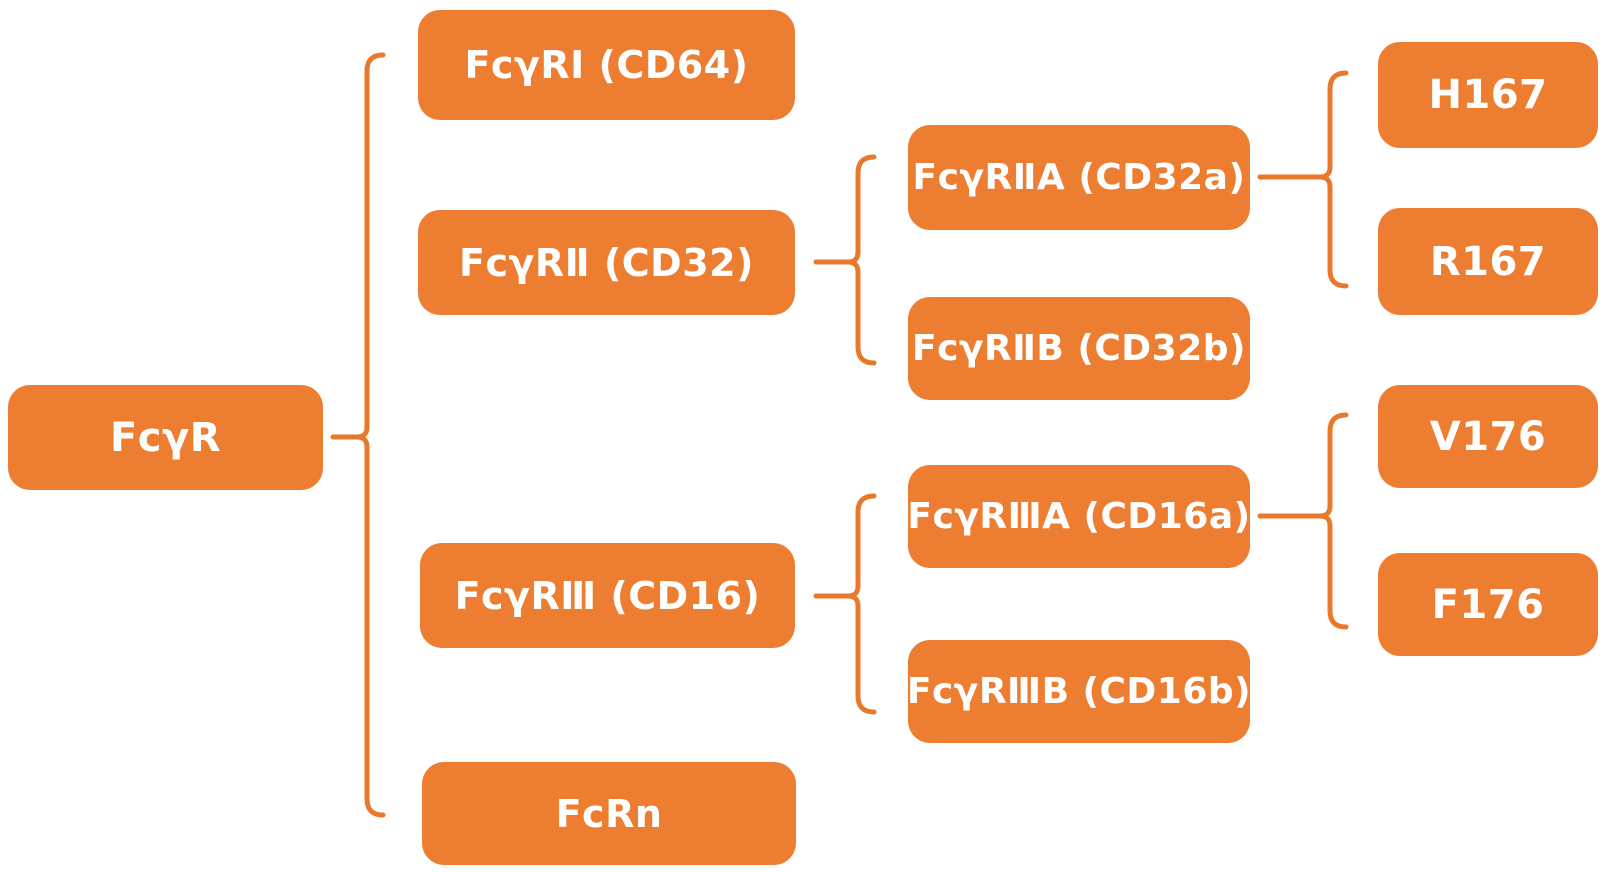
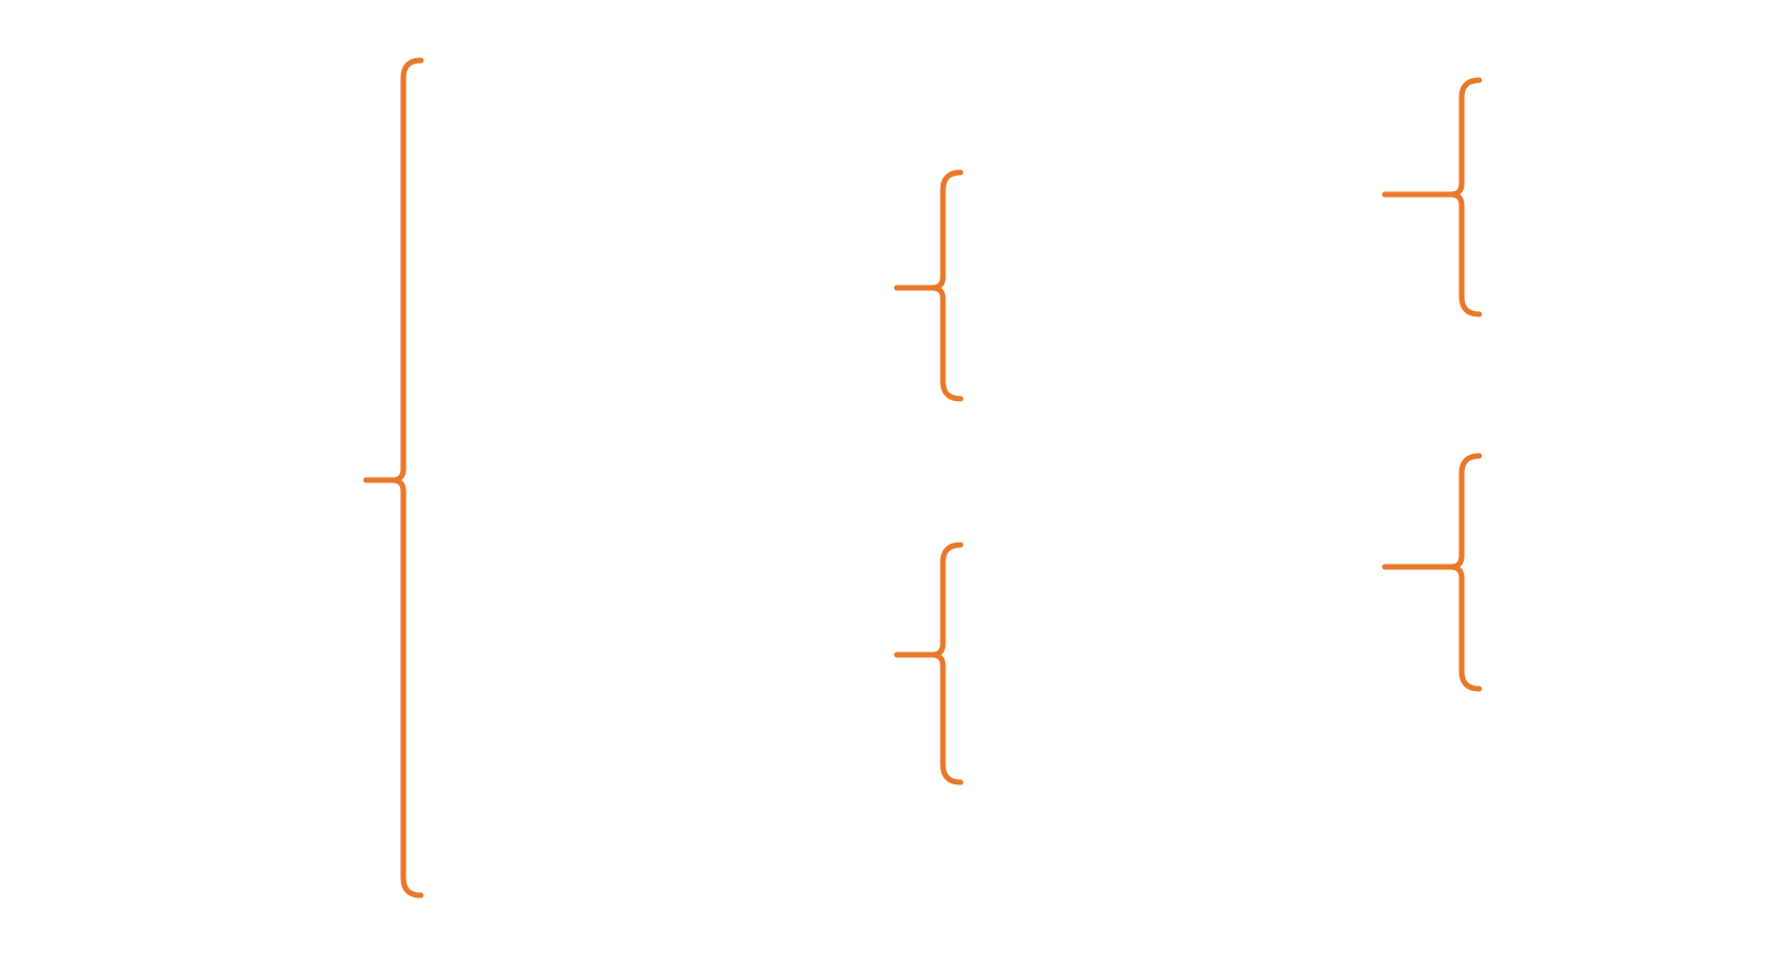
- FcγR
- FcγRⅠ (CD64)
- FcγRⅡ (CD32)
- FcγRⅢ (CD16)
- FcRn
- FcγRⅡA (CD32a)
- FcγRⅡB (CD32b)
- FcγRⅢA (CD16a)
- FcγRⅢB (CD16b)
- H167
- R167
- V176
- F176
